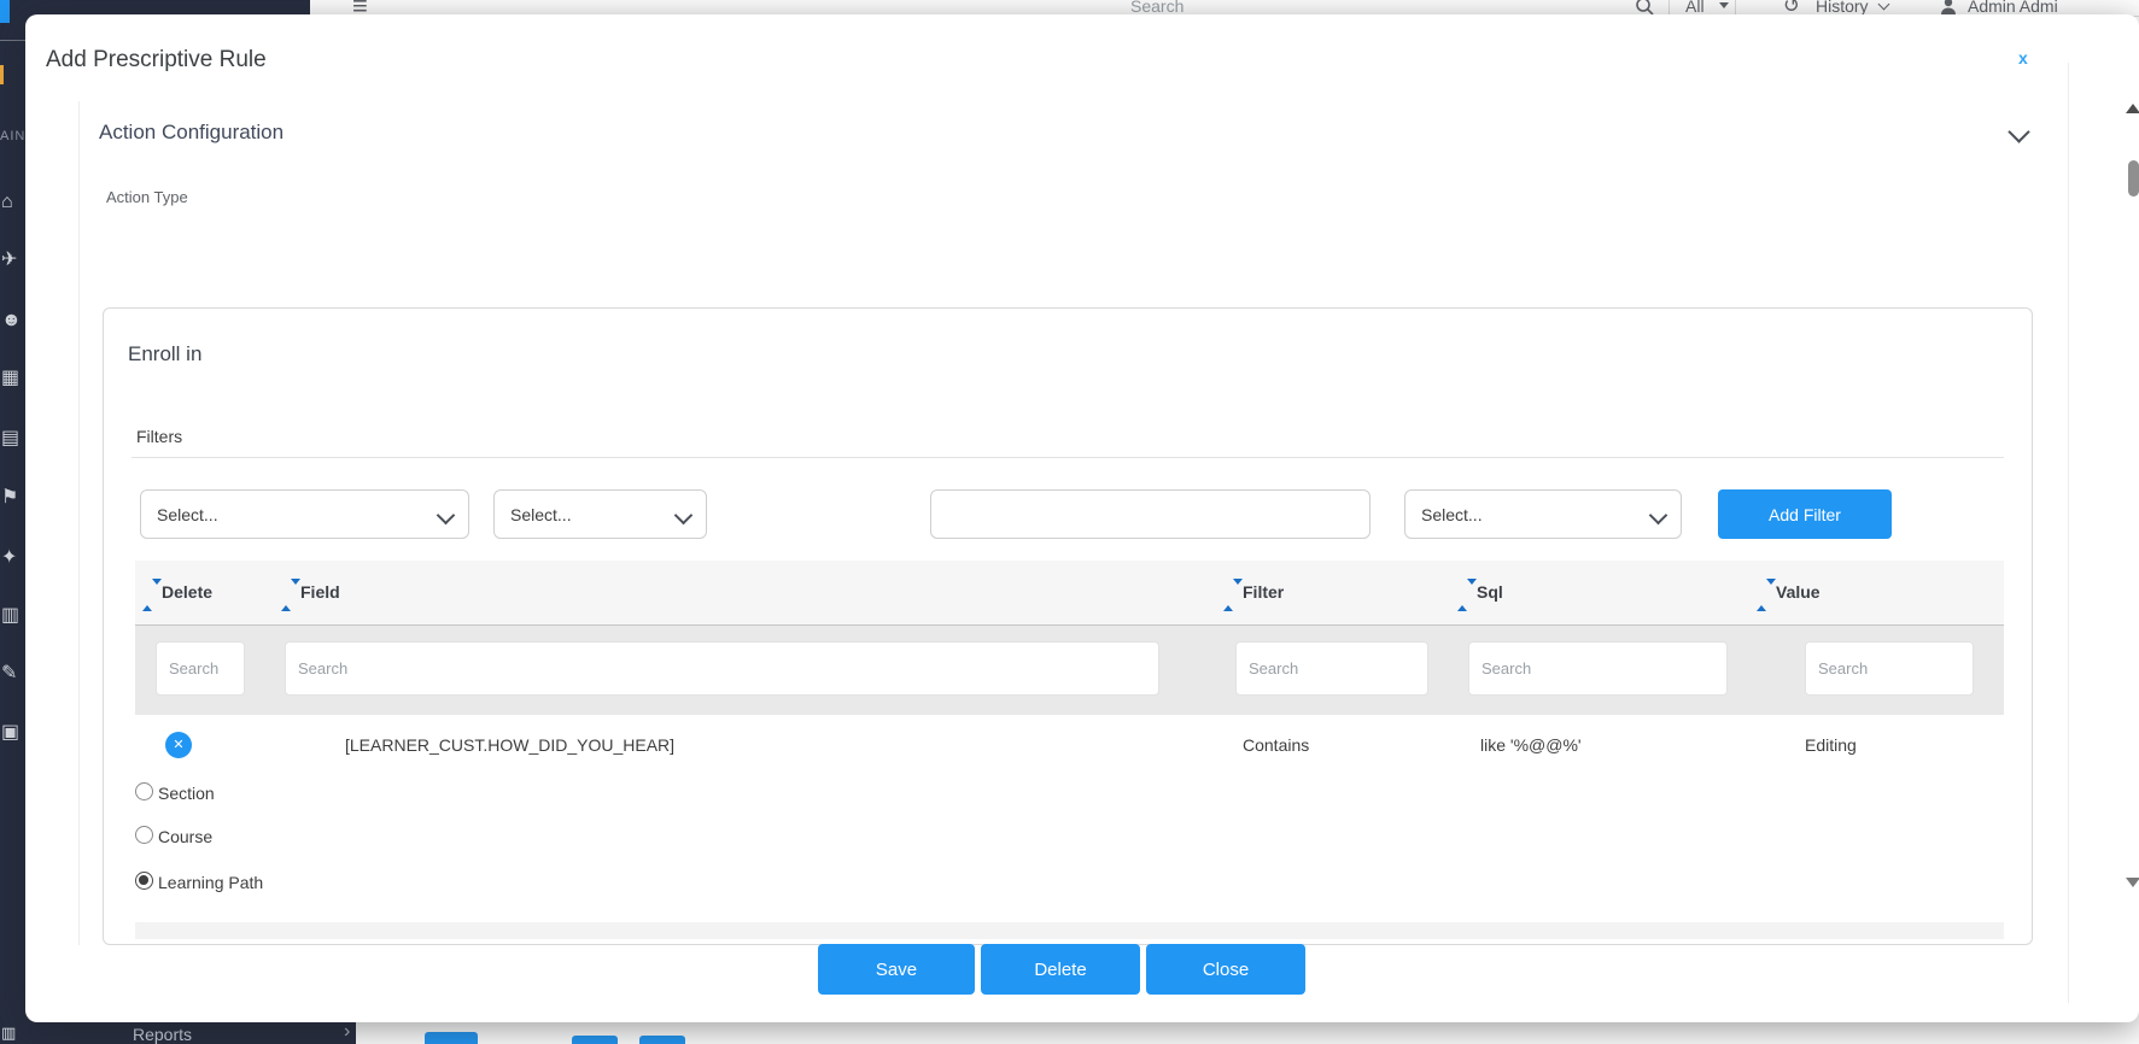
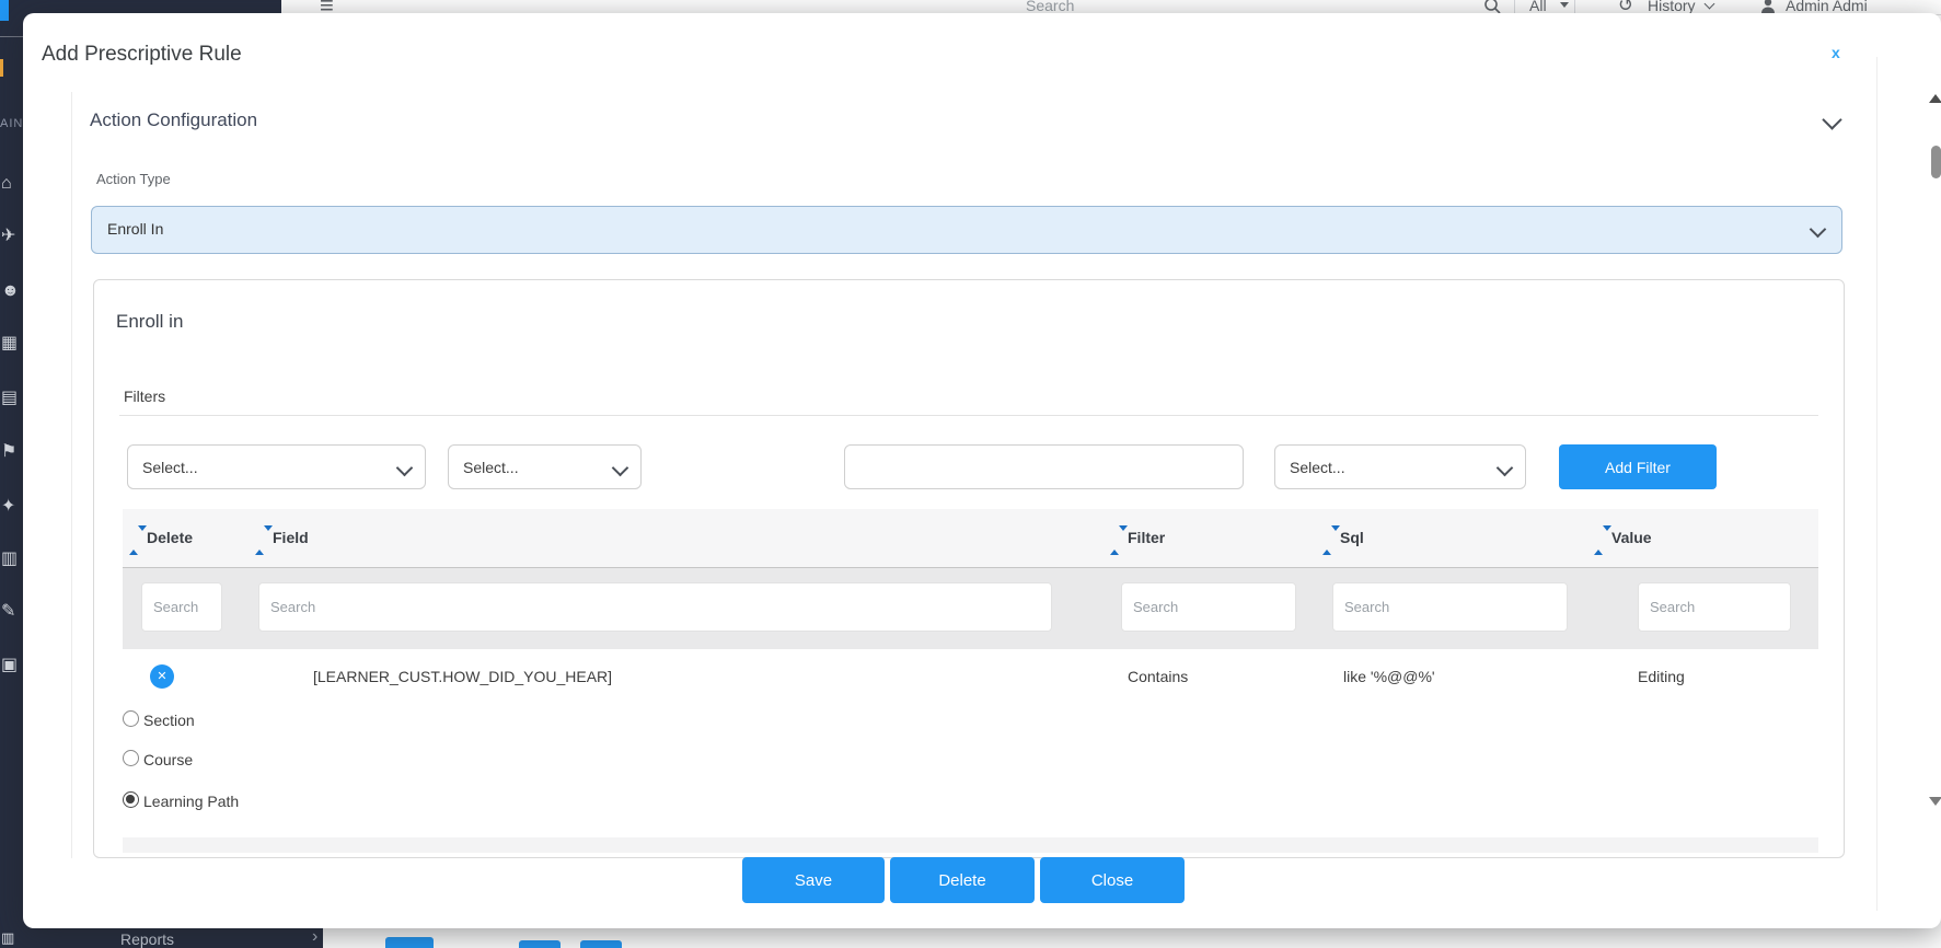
  AIN
  ⌂
  ✈
  ☻
  ▦
  ▤
  ⚑
  ✦
  ▥
  ✎
  ▣
  ▥
  Reports
  ›
  ≡
  Search
  All
  ↺
  History
  Admin Admi
  Add Prescriptive Rule
  x
  Action Configuration
  Action Type
+ Enroll In
  Enroll in
  Filters
  Select...
  Select...
  Select...
  Add Filter
  Delete
  Field
  Filter
  Sql
  Value
  Search
  Search
  Search
  Search
  Search
  ✕
  [LEARNER_CUST.HOW_DID_YOU_HEAR]
  Contains
  like '%@@%'
  Editing
  Section
  Course
  Learning Path
  Save
  Delete
  Close
